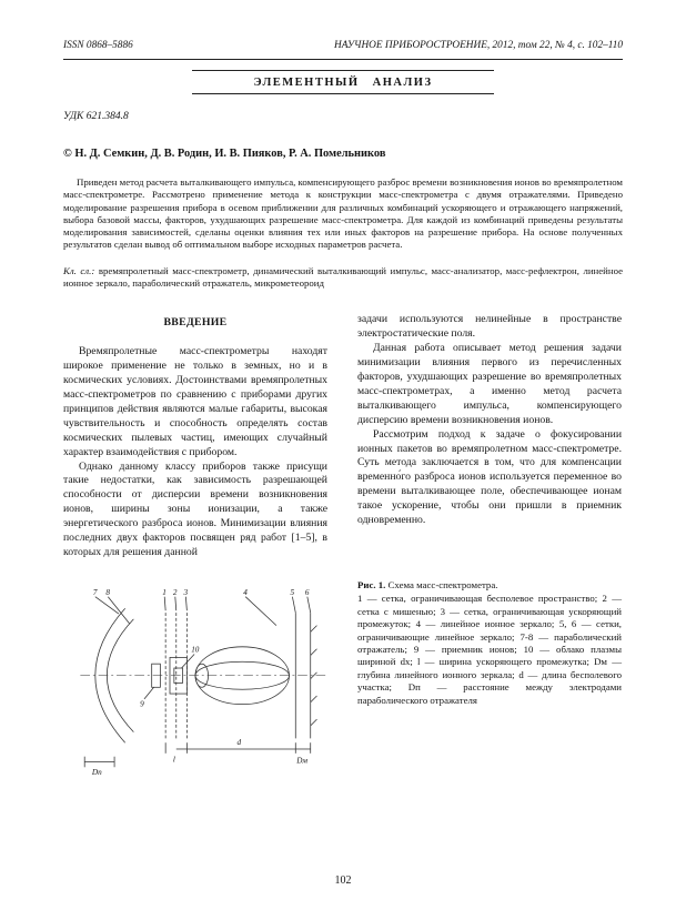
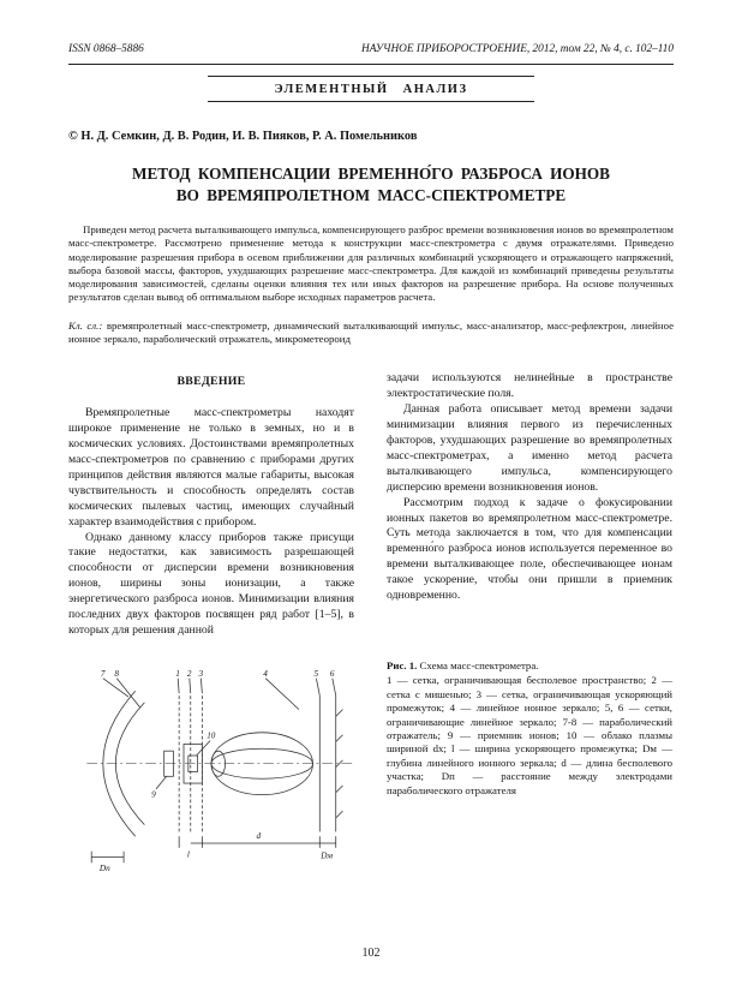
  ISSN 0868–5886
  НАУЧНОЕ ПРИБОРОСТРОЕНИЕ, 2012, том 22, № 4, с. 102–110
  ЭЛЕМЕНТНЫЙ АНАЛИЗ
- УДК 621.384.8
  © Н. Д. Семкин, Д. В. Родин, И. В. Пияков, Р. А. Помельников
+ МЕТОД КОМПЕНСАЦИИ ВРЕМЕННО́ГО РАЗБРОСА ИОНОВ
+ ВО ВРЕМЯПРОЛЕТНОМ МАСС-СПЕКТРОМЕТРЕ
  Приведен метод расчета выталкивающего импульса, компенсирующего разброс времени возникновения ионов во времяпролетном масс-спектрометре. Рассмотрено применение метода к конструкции масс-спектрометра с двумя отражателями. Приведено моделирование разрешения прибора в осевом приближении для различных комбинаций ускоряющего и отражающего напряжений, выбора базовой массы, факторов, ухудшающих разрешение масс-спектрометра. Для каждой из комбинаций приведены результаты моделирования зависимостей, сделаны оценки влияния тех или иных факторов на разрешение прибора. На основе полученных результатов сделан вывод об оптимальном выборе исходных параметров расчета.
  Кл. сл.: времяпролетный масс-спектрометр, динамический выталкивающий импульс, масс-анализатор, масс-рефлектрон, линейное ионное зеркало, параболический отражатель, микрометеороид
  ВВЕДЕНИЕ
  Времяпролетные масс-спектрометры находят широкое применение не только в земных, но и в космических условиях. Достоинствами времяпролетных масс-спектрометров по сравнению с приборами других принципов действия являются малые габариты, высокая чувствительность и способность определять состав космических пылевых частиц, имеющих случайный характер взаимодействия с прибором.
  Однако данному классу приборов также присущи такие недостатки, как зависимость разрешающей способности от дисперсии времени возникновения ионов, ширины зоны ионизации, а также энергетического разброса ионов. Минимизации влияния последних двух факторов посвящен ряд работ [1–5], в которых для решения данной
  7
  8
  1
  2
  3
  4
  5
  6
  9
  10
  d
  Dм
  l
  Dп
  задачи используются нелинейные в пространстве электростатические поля.
- Данная работа описывает метод решения задачи минимизации влияния первого из перечисленных факторов, ухудшающих разрешение во времяпролетных масс-спектрометрах, а именно метод расчета выталкивающего импульса, компенсирующего дисперсию времени возникновения ионов.
+ Данная работа описывает метод времени задачи минимизации влияния первого из перечисленных факторов, ухудшающих разрешение во времяпролетных масс-спектрометрах, а именно метод расчета выталкивающего импульса, компенсирующего дисперсию времени возникновения ионов.
  Рассмотрим подход к задаче о фокусировании ионных пакетов во времяпролетном масс-спектрометре. Суть метода заключается в том, что для компенсации временно́го разброса ионов используется переменное во времени выталкивающее поле, обеспечивающее ионам такое ускорение, чтобы они пришли в приемник одновременно.
  Рис. 1. Схема масс-спектрометра.
  1 — сетка, ограничивающая бесполевое пространство; 2 — сетка с мишенью; 3 — сетка, ограничивающая ускоряющий промежуток; 4 — линейное ионное зеркало; 5, 6 — сетки, ограничивающие линейное зеркало; 7-8 — параболический отражатель; 9 — приемник ионов; 10 — облако плазмы шириной dx; l — ширина ускоряющего промежутка; Dм — глубина линейного ионного зеркала; d — длина бесполевого участка; Dп — расстояние между электродами параболического отражателя
  102
